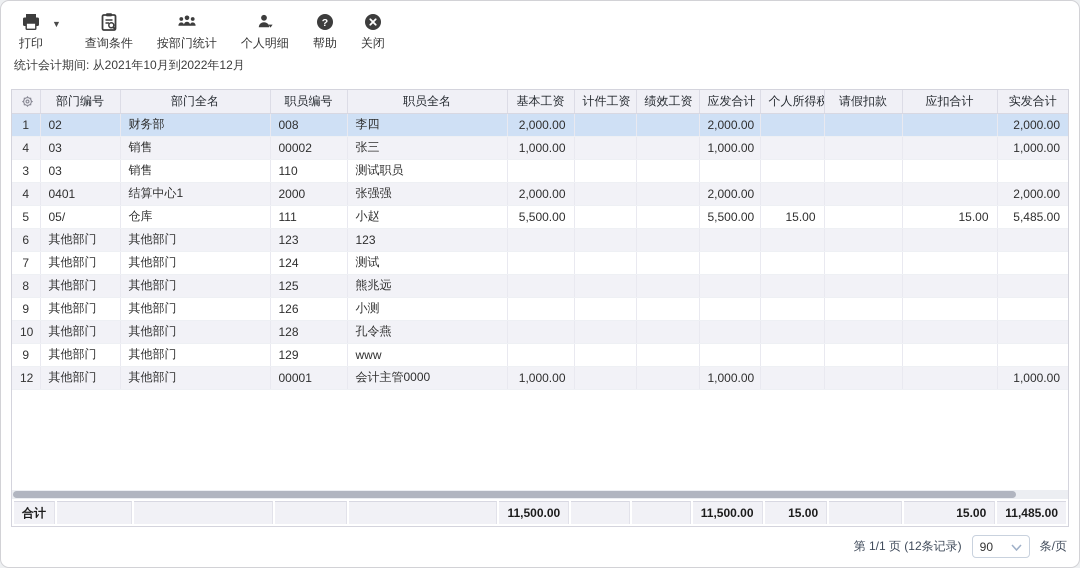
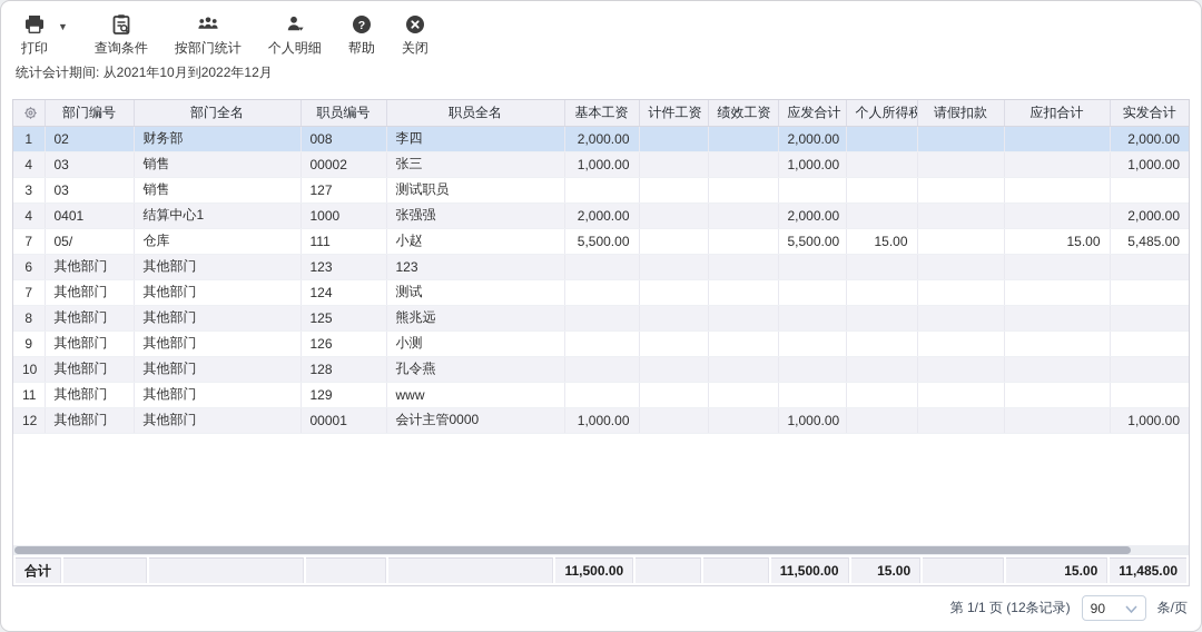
  打印
  ▼
  查询条件
  按部门统计
  个人明细
  ?
  帮助
  关闭
  统计会计期间: 从2021年10月到2022年12月
  	部门编号	部门全名	职员编号	职员全名	基本工资	计件工资	绩效工资	应发合计	个人所得税	请假扣款	应扣合计	实发合计
  1	02	财务部	008	李四	2,000.00			2,000.00				2,000.00
  4	03	销售	00002	张三	1,000.00			1,000.00				1,000.00
- 3	03	销售	110	测试职员
+ 3	03	销售	127	测试职员
- 4	0401	结算中心1	2000	张强强	2,000.00			2,000.00				2,000.00
+ 4	0401	结算中心1	1000	张强强	2,000.00			2,000.00				2,000.00
- 5	05/	仓库	111	小赵	5,500.00			5,500.00	15.00		15.00	5,485.00
+ 7	05/	仓库	111	小赵	5,500.00			5,500.00	15.00		15.00	5,485.00
  6	其他部门	其他部门	123	123
  7	其他部门	其他部门	124	测试
  8	其他部门	其他部门	125	熊兆远
  9	其他部门	其他部门	126	小测
  10	其他部门	其他部门	128	孔令燕
- 9	其他部门	其他部门	129	www
+ 11	其他部门	其他部门	129	www
  12	其他部门	其他部门	00001	会计主管0000	1,000.00			1,000.00				1,000.00
  合计					11,500.00			11,500.00	15.00		15.00	11,485.00
  第 1/1 页 (12条记录)
  90
  条/页
